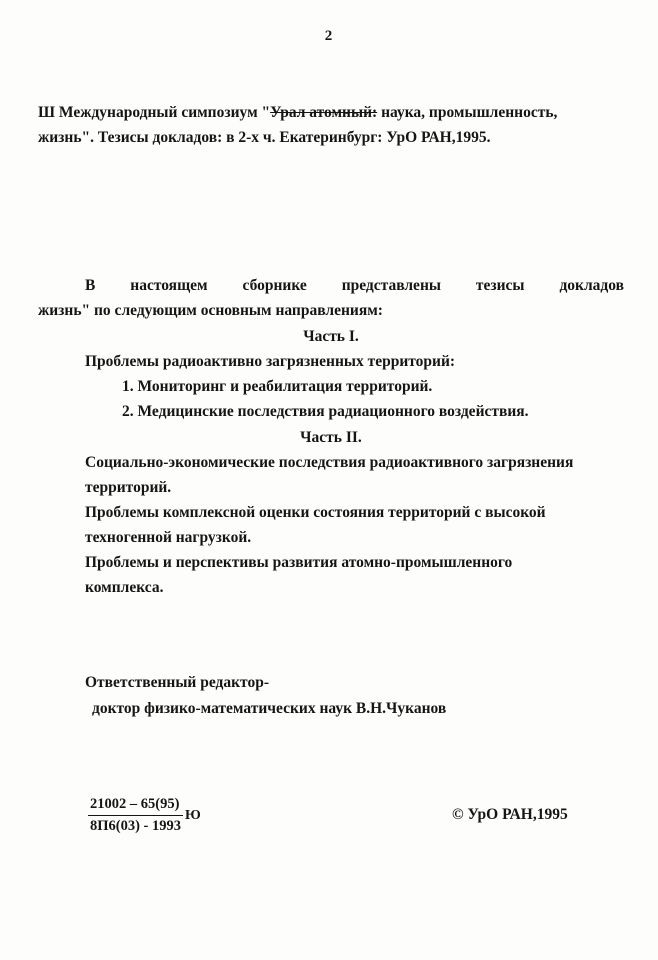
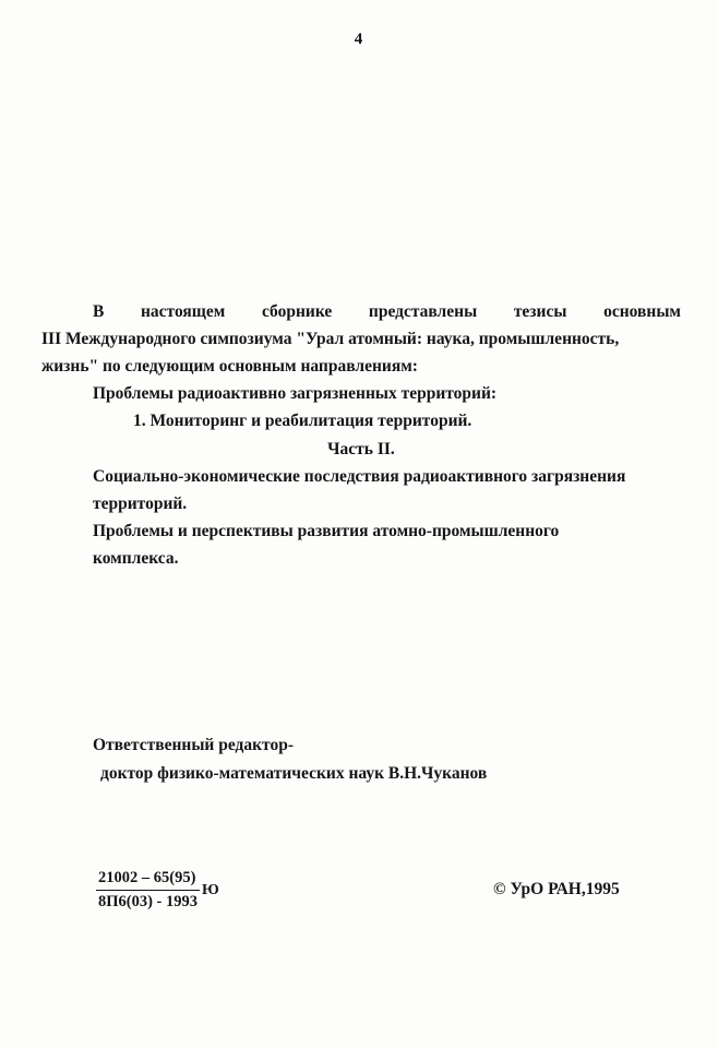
- 2
+ 4
- Ш Международный симпозиум "Урал атомный: наука, промышленность,
- жизнь". Тезисы докладов: в 2-х ч. Екатеринбург: УрО РАН,1995.
- В настоящем сборнике представлены тезисы докладов
+ В настоящем сборнике представлены тезисы основным
+ III Международного симпозиума "Урал атомный: наука, промышленность,
  жизнь" по следующим основным направлениям:
- Часть I.
  Проблемы радиоактивно загрязненных территорий:
  1. Мониторинг и реабилитация территорий.
- 2. Медицинские последствия радиационного воздействия.
  Часть II.
  Социально-экономические последствия радиоактивного загрязнения территорий.
- Проблемы комплексной оценки состояния территорий с высокой техногенной нагрузкой.
  Проблемы и перспективы развития атомно-промышленного комплекса.
  Ответственный редактор-
  доктор физико-математических наук В.Н.Чуканов
  21002 – 65(95)
  8П6(03) - 1993
  Ю
  © УрО РАН,1995
